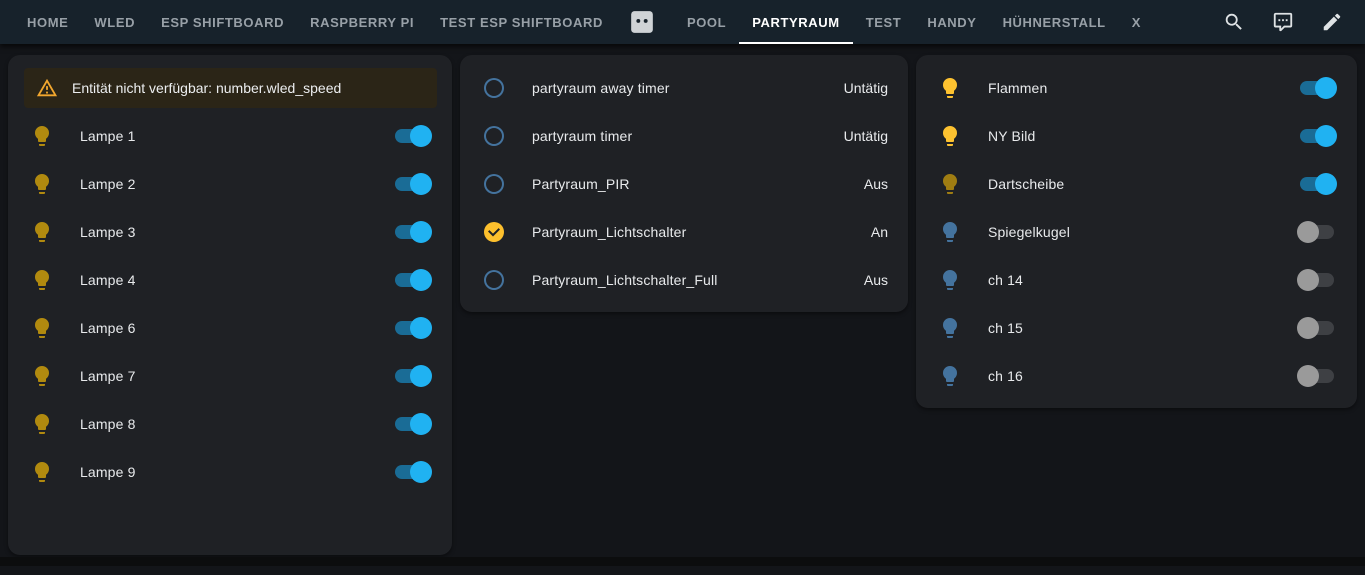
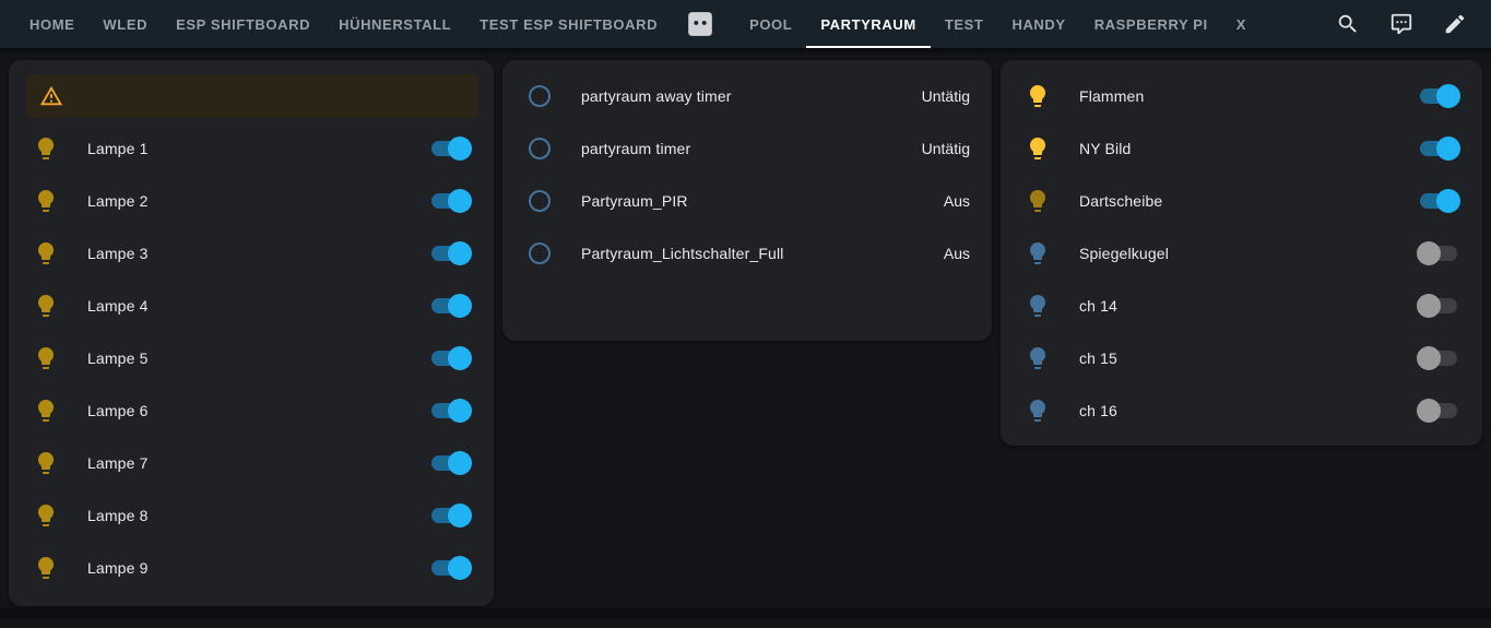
  HOME
  WLED
  ESP SHIFTBOARD
- RASPBERRY PI
+ HÜHNERSTALL
  TEST ESP SHIFTBOARD
  POOL
  PARTYRAUM
  TEST
  HANDY
- HÜHNERSTALL
+ RASPBERRY PI
  X
- Entität nicht verfügbar: number.wled_speed
  Lampe 1
  Lampe 2
  Lampe 3
  Lampe 4
+ Lampe 5
  Lampe 6
  Lampe 7
  Lampe 8
  Lampe 9
  partyraum away timer
  Untätig
  partyraum timer
  Untätig
  Partyraum_PIR
  Aus
- Partyraum_Lichtschalter
- An
  Partyraum_Lichtschalter_Full
  Aus
  Flammen
  NY Bild
  Dartscheibe
  Spiegelkugel
  ch 14
  ch 15
  ch 16
